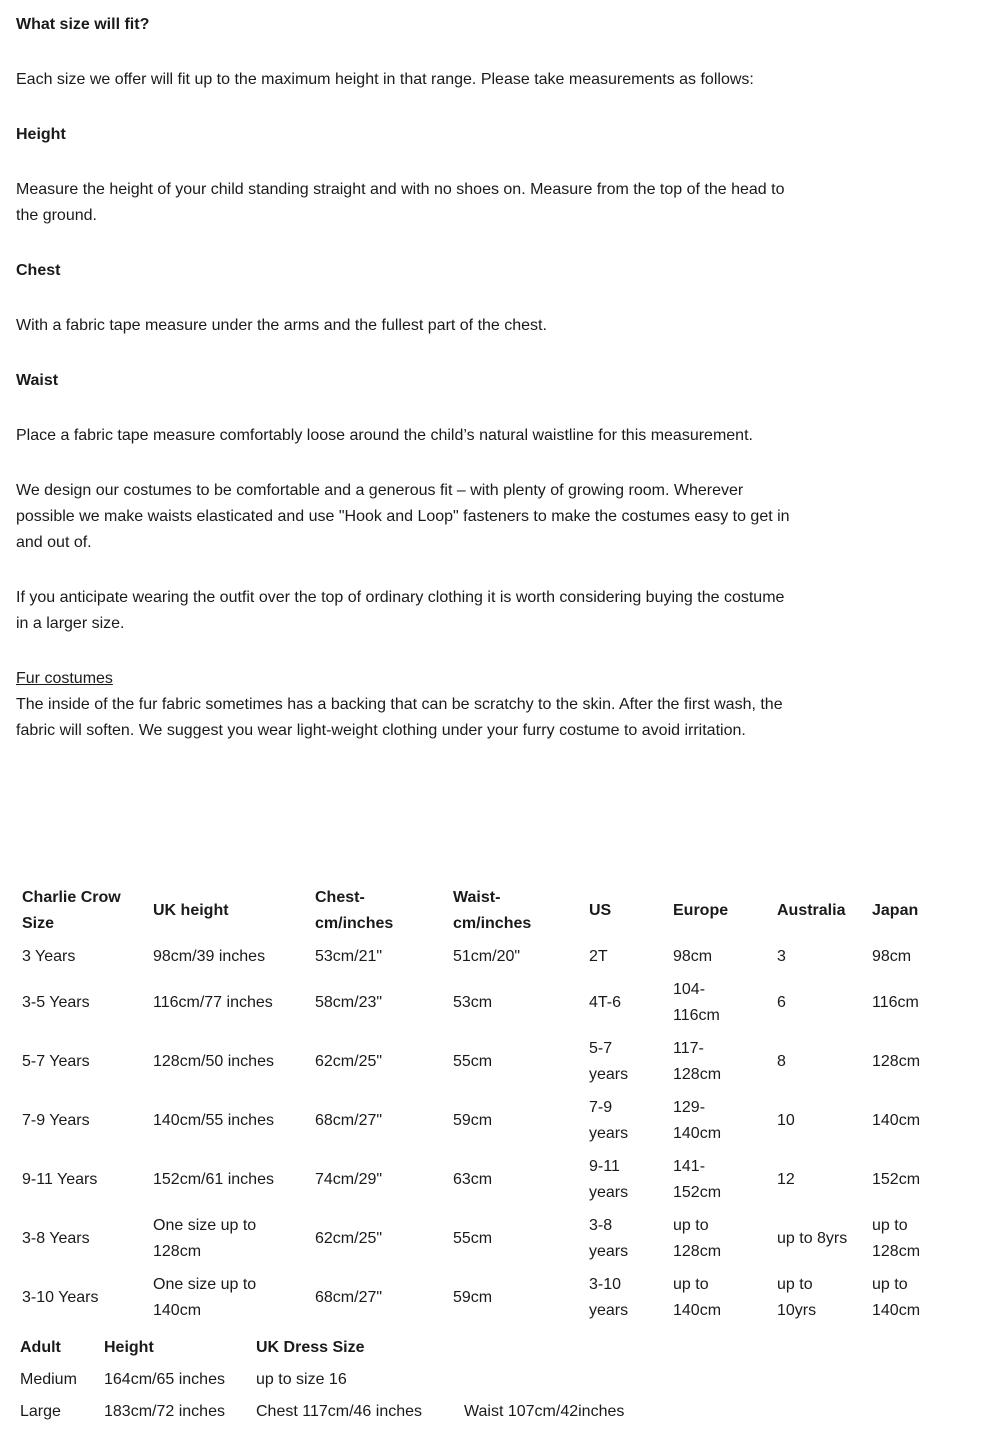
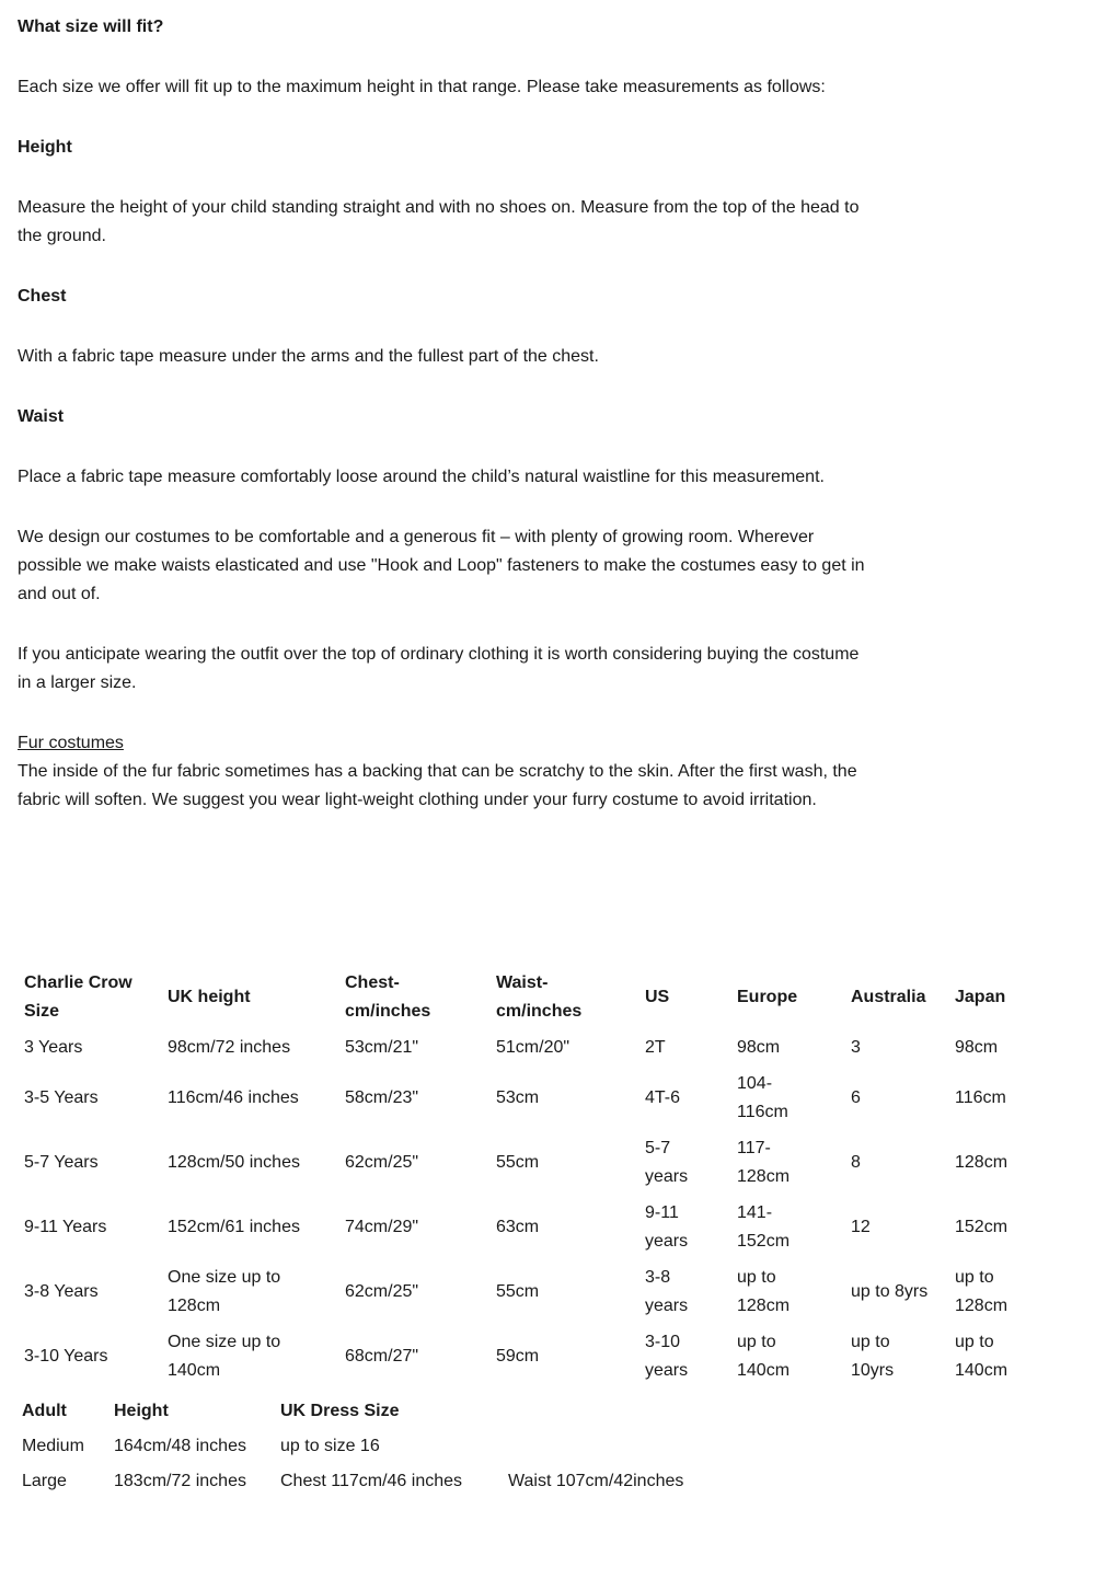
  What size will fit?
  Each size we offer will fit up to the maximum height in that range. Please take measurements as follows:
  Height
  Measure the height of your child standing straight and with no shoes on. Measure from the top of the head to
  the ground.
  Chest
  With a fabric tape measure under the arms and the fullest part of the chest.
  Waist
  Place a fabric tape measure comfortably loose around the child’s natural waistline for this measurement.
  We design our costumes to be comfortable and a generous fit – with plenty of growing room. Wherever
  possible we make waists elasticated and use "Hook and Loop" fasteners to make the costumes easy to get in
  and out of.
  If you anticipate wearing the outfit over the top of ordinary clothing it is worth considering buying the costume
  in a larger size.
  Fur costumes
  The inside of the fur fabric sometimes has a backing that can be scratchy to the skin. After the first wash, the
  fabric will soften. We suggest you wear light-weight clothing under your furry costume to avoid irritation.
  Charlie Crow Size	UK height	Chest- cm/inches	Waist- cm/inches	US	Europe	Australia	Japan
- 3 Years	98cm/39 inches	53cm/21"	51cm/20"	2T	98cm	3	98cm
+ 3 Years	98cm/72 inches	53cm/21"	51cm/20"	2T	98cm	3	98cm
- 3-5 Years	116cm/77 inches	58cm/23"	53cm	4T-6	104- 116cm	6	116cm
+ 3-5 Years	116cm/46 inches	58cm/23"	53cm	4T-6	104- 116cm	6	116cm
  5-7 Years	128cm/50 inches	62cm/25"	55cm	5-7 years	117- 128cm	8	128cm
- 7-9 Years	140cm/55 inches	68cm/27"	59cm	7-9 years	129- 140cm	10	140cm
  9-11 Years	152cm/61 inches	74cm/29"	63cm	9-11 years	141- 152cm	12	152cm
  3-8 Years	One size up to 128cm	62cm/25"	55cm	3-8 years	up to 128cm	up to 8yrs	up to 128cm
  3-10 Years	One size up to 140cm	68cm/27"	59cm	3-10 years	up to 140cm	up to 10yrs	up to 140cm
  Adult	Height	UK Dress Size
- Medium	164cm/65 inches	up to size 16
+ Medium	164cm/48 inches	up to size 16
  Large	183cm/72 inches	Chest 117cm/46 inches	Waist 107cm/42inches
